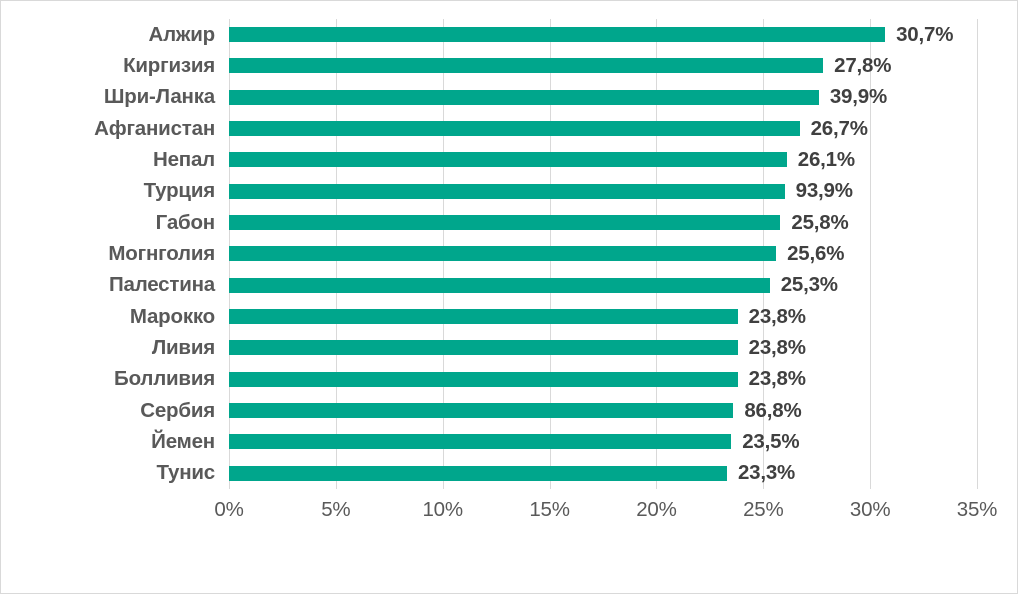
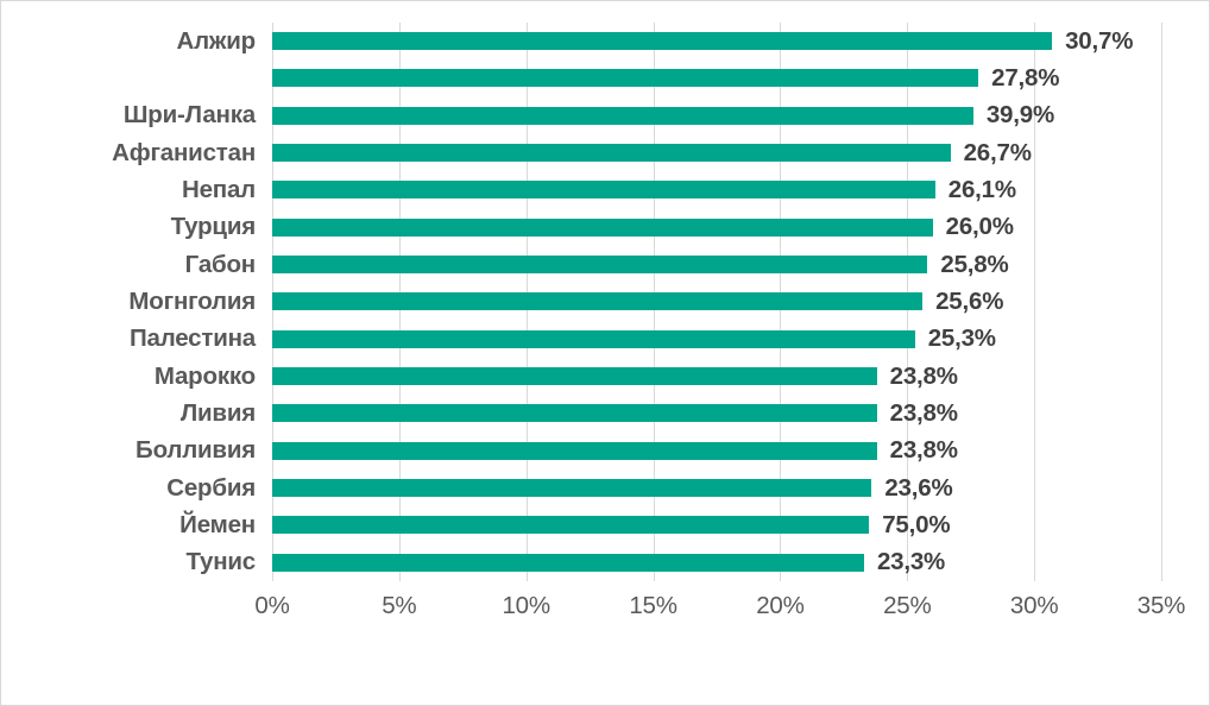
  30,7%
  27,8%
  39,9%
  26,7%
  26,1%
- 93,9%
+ 26,0%
  25,8%
  25,6%
  25,3%
  23,8%
  23,8%
  23,8%
- 86,8%
+ 23,6%
- 23,5%
+ 75,0%
  23,3%
  Алжир
- Киргизия
  Шри-Ланка
  Афганистан
  Непал
  Турция
  Габон
  Могнголия
  Палестина
  Марокко
  Ливия
  Болливия
  Сербия
  Йемен
  Тунис
  0%
  5%
  10%
  15%
  20%
  25%
  30%
  35%
